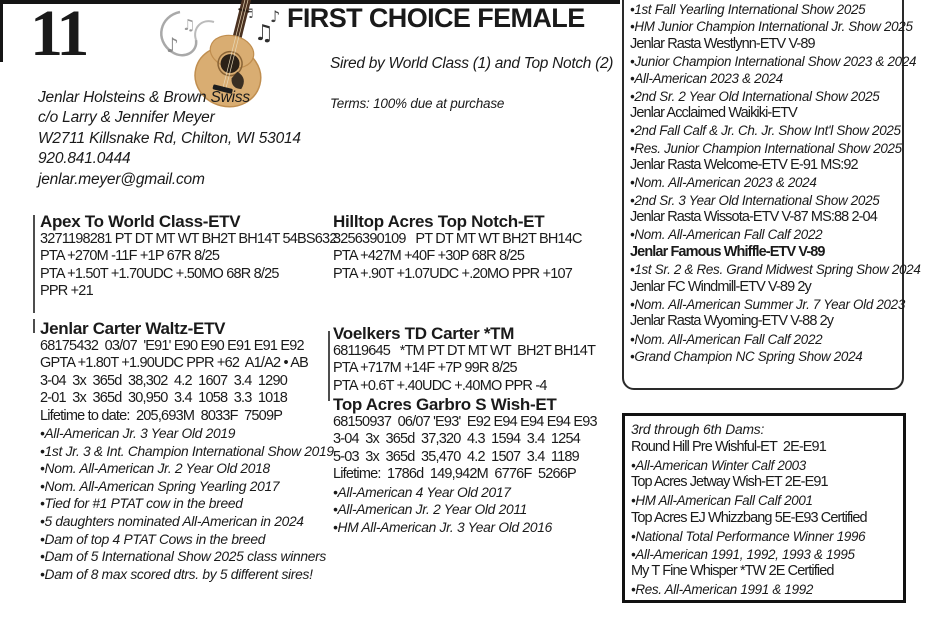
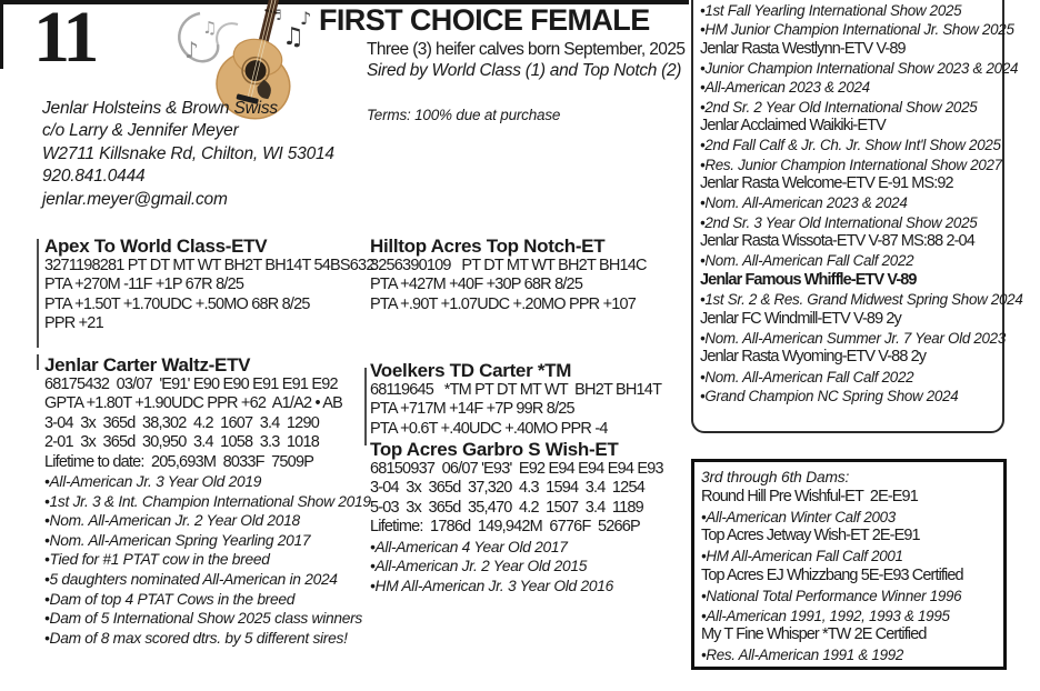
  11
  ♪
  ♫
  ♫
  ♪
  ♬
  FIRST CHOICE FEMALE
+ Three (3) heifer calves born September, 2025
  Sired by World Class (1) and Top Notch (2)
  Terms: 100% due at purchase
  Jenlar Holsteins & Brown Swiss
  c/o Larry & Jennifer Meyer
  W2711 Killsnake Rd, Chilton, WI 53014
  920.841.0444
  jenlar.meyer@gmail.com
  Apex To World Class-ETV
  3271198281 PT DT MT WT BH2T BH14T 54BS63
  PTA +270M -11F +1P 67R 8/25
  PTA +1.50T +1.70UDC +.50MO 68R 8/25
  PPR +21
  Hilltop Acres Top Notch-ET
  3256390109 PT DT MT WT BH2T BH14C
  PTA +427M +40F +30P 68R 8/25
  PTA +.90T +1.07UDC +.20MO PPR +107
  Jenlar Carter Waltz-ETV
  68175432 03/07 'E91' E90 E90 E91 E91 E92
  GPTA +1.80T +1.90UDC PPR +62 A1/A2 • AB
  3-04 3x 365d 38,302 4.2 1607 3.4 1290
  2-01 3x 365d 30,950 3.4 1058 3.3 1018
  Lifetime to date: 205,693M 8033F 7509P
  •All-American Jr. 3 Year Old 2019
  •1st Jr. 3 & Int. Champion International Show 2019
  •Nom. All-American Jr. 2 Year Old 2018
  •Nom. All-American Spring Yearling 2017
  •Tied for #1 PTAT cow in the breed
  •5 daughters nominated All-American in 2024
  •Dam of top 4 PTAT Cows in the breed
  •Dam of 5 International Show 2025 class winners
  •Dam of 8 max scored dtrs. by 5 different sires!
  Voelkers TD Carter *TM
  68119645 *TM PT DT MT WT BH2T BH14T
  PTA +717M +14F +7P 99R 8/25
  PTA +0.6T +.40UDC +.40MO PPR -4
  Top Acres Garbro S Wish-ET
  68150937 06/07 'E93' E92 E94 E94 E94 E93
  3-04 3x 365d 37,320 4.3 1594 3.4 1254
  5-03 3x 365d 35,470 4.2 1507 3.4 1189
  Lifetime: 1786d 149,942M 6776F 5266P
  •All-American 4 Year Old 2017
- •All-American Jr. 2 Year Old 2011
+ •All-American Jr. 2 Year Old 2015
  •HM All-American Jr. 3 Year Old 2016
  •1st Fall Yearling International Show 2025
  •HM Junior Champion International Jr. Show 2025
  Jenlar Rasta Westlynn-ETV V-89
  •Junior Champion International Show 2023 & 2024
  •All-American 2023 & 2024
  •2nd Sr. 2 Year Old International Show 2025
  Jenlar Acclaimed Waikiki-ETV
  •2nd Fall Calf & Jr. Ch. Jr. Show Int'l Show 2025
- •Res. Junior Champion International Show 2025
+ •Res. Junior Champion International Show 2027
  Jenlar Rasta Welcome-ETV E-91 MS:92
  •Nom. All-American 2023 & 2024
  •2nd Sr. 3 Year Old International Show 2025
  Jenlar Rasta Wissota-ETV V-87 MS:88 2-04
  •Nom. All-American Fall Calf 2022
  Jenlar Famous Whiffle-ETV V-89
  •1st Sr. 2 & Res. Grand Midwest Spring Show 2024
  Jenlar FC Windmill-ETV V-89 2y
  •Nom. All-American Summer Jr. 7 Year Old 2023
  Jenlar Rasta Wyoming-ETV V-88 2y
  •Nom. All-American Fall Calf 2022
  •Grand Champion NC Spring Show 2024
  3rd through 6th Dams:
  Round Hill Pre Wishful-ET 2E-E91
  •All-American Winter Calf 2003
  Top Acres Jetway Wish-ET 2E-E91
  •HM All-American Fall Calf 2001
  Top Acres EJ Whizzbang 5E-E93 Certified
  •National Total Performance Winner 1996
  •All-American 1991, 1992, 1993 & 1995
  My T Fine Whisper *TW 2E Certified
  •Res. All-American 1991 & 1992
